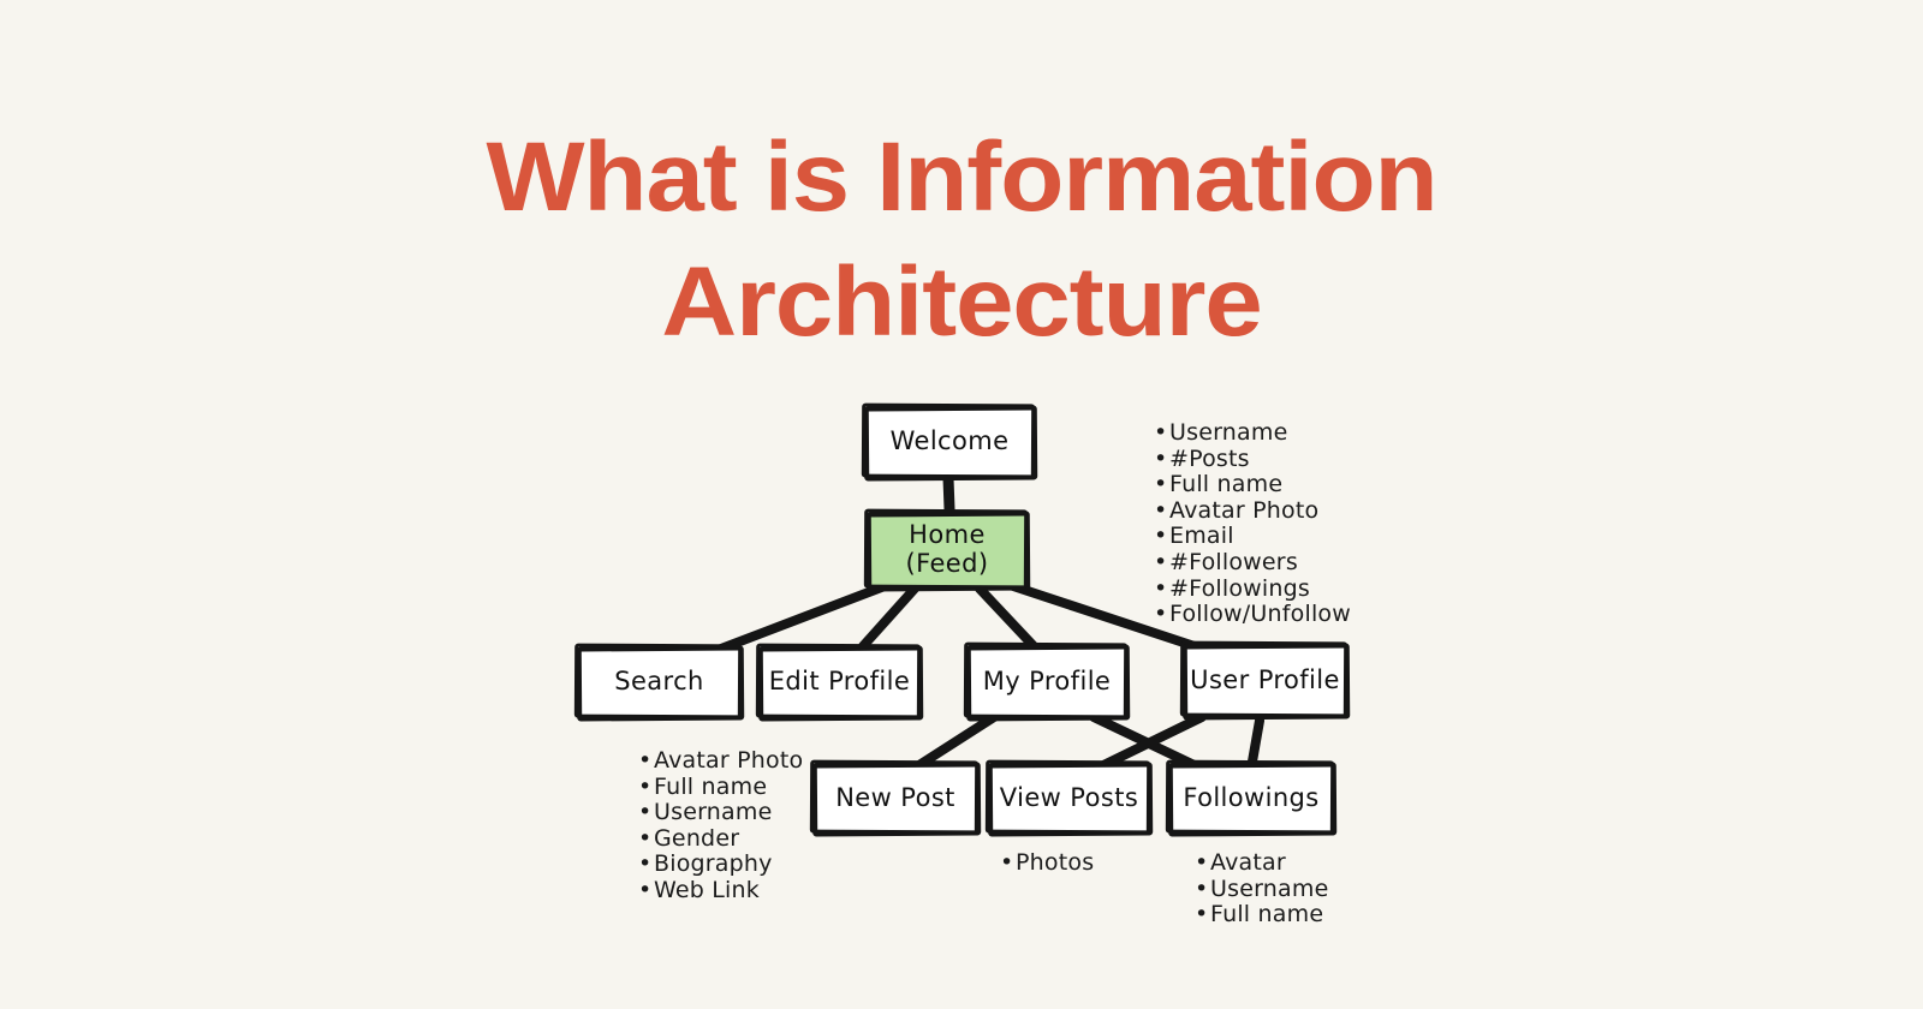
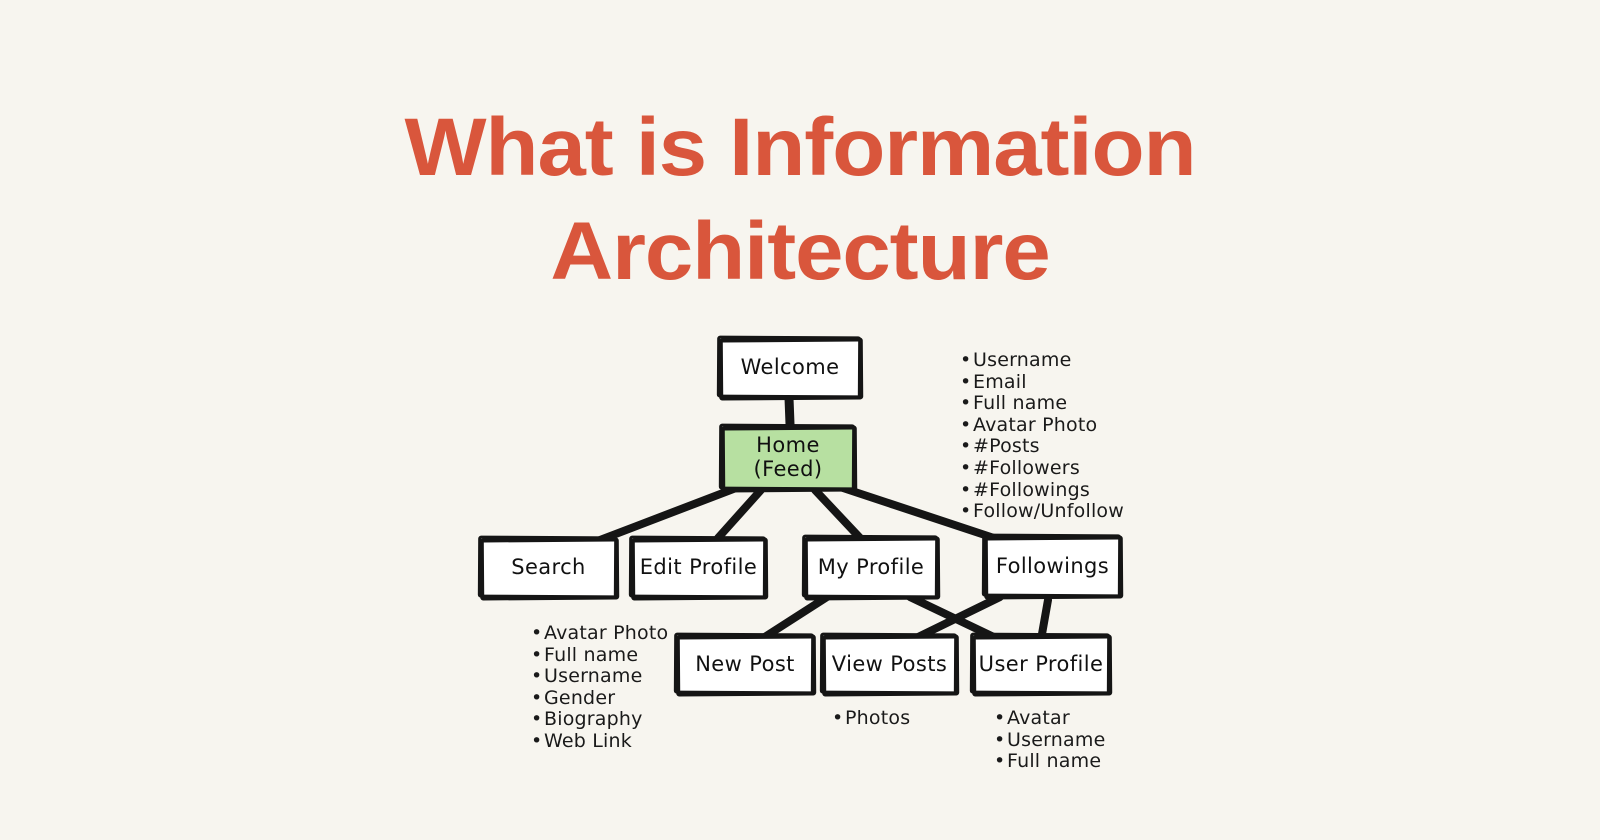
  What is Information
  Architecture
  Welcome
  Home
  (Feed)
  Search
  Edit Profile
  My Profile
- User Profile
+ Followings
  New Post
  View Posts
- Followings
+ User Profile
  Username
- #Posts
+ Email
  Full name
  Avatar Photo
- Email
+ #Posts
  #Followers
  #Followings
  Follow/Unfollow
  Avatar Photo
  Full name
  Username
  Gender
  Biography
  Web Link
  Photos
  Avatar
  Username
  Full name
